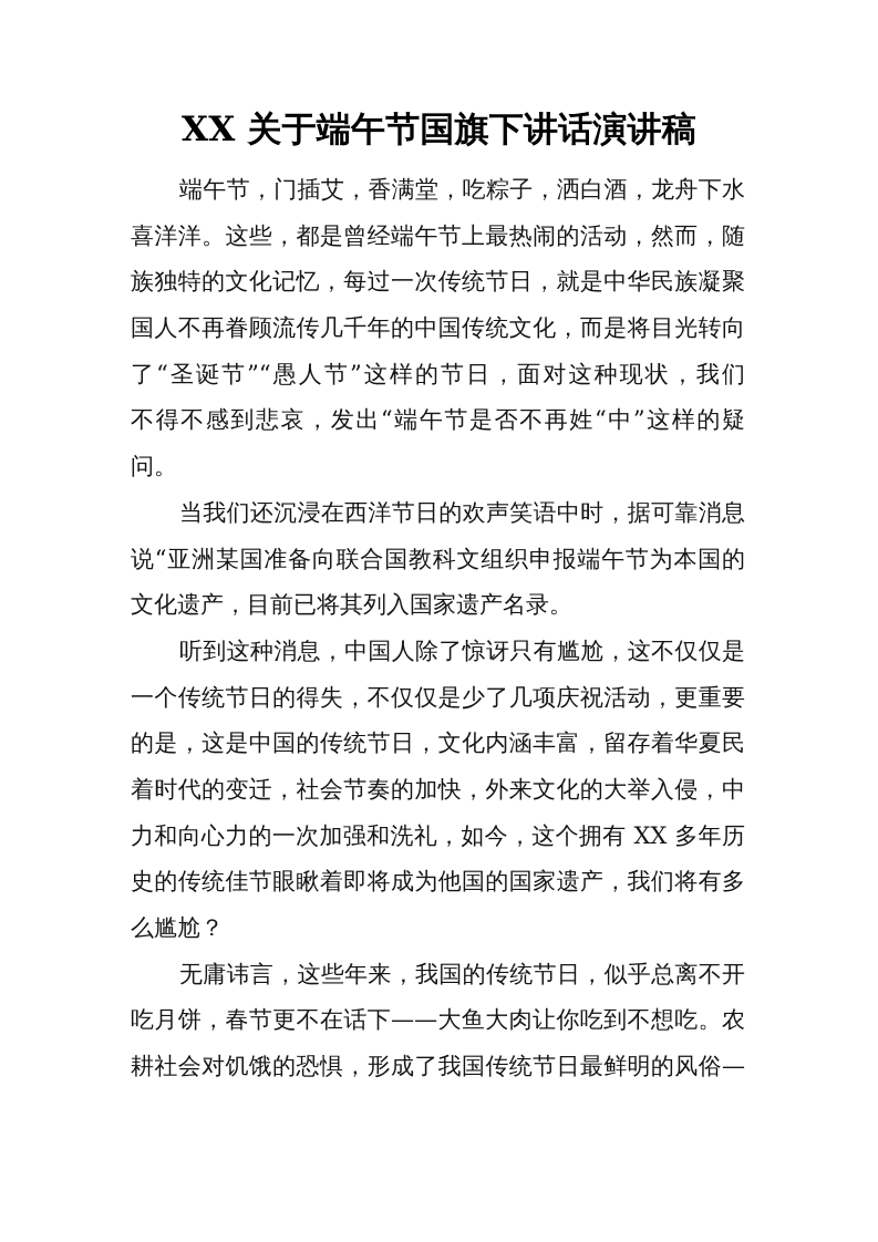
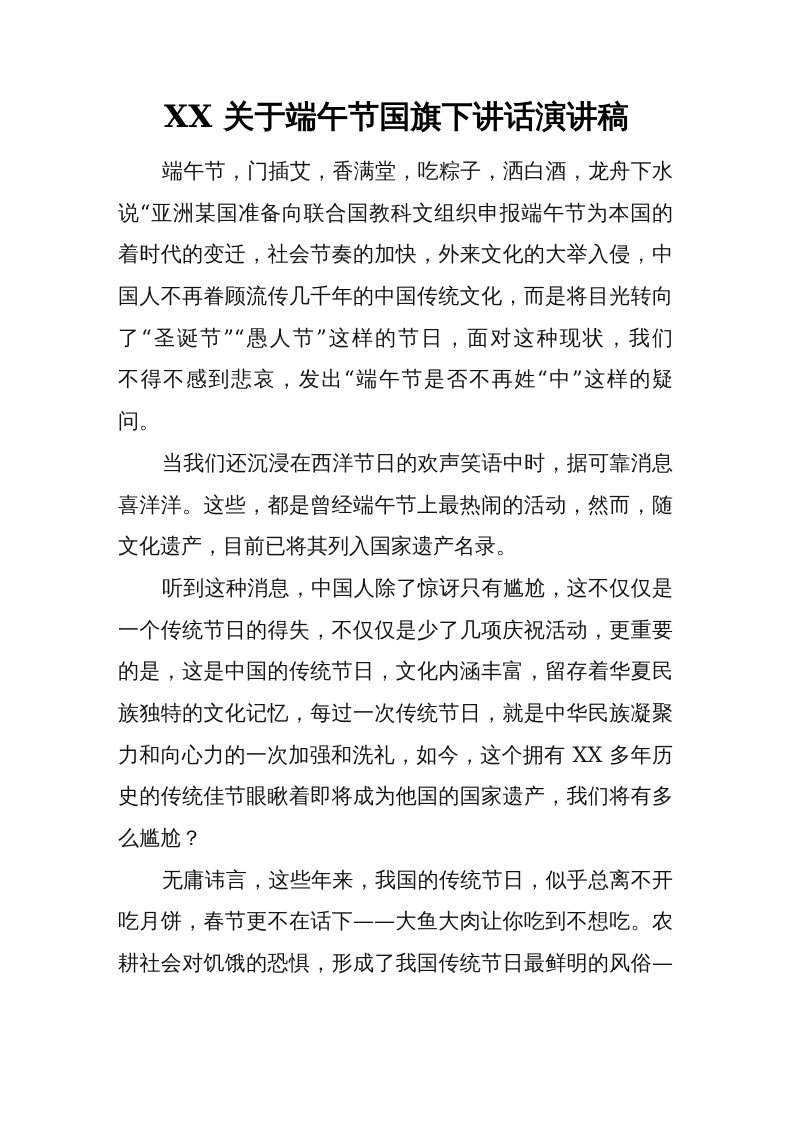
  XX 关于端午节国旗下讲话演讲稿
  端午节，门插艾，香满堂，吃粽子，洒白酒，龙舟下水
- 喜洋洋。这些，都是曾经端午节上最热闹的活动，然而，随
+ 说“亚洲某国准备向联合国教科文组织申报端午节为本国的
- 族独特的文化记忆，每过一次传统节日，就是中华民族凝聚
+ 着时代的变迁，社会节奏的加快，外来文化的大举入侵，中
  国人不再眷顾流传几千年的中国传统文化，而是将目光转向
  了“圣诞节”“愚人节”这样的节日，面对这种现状，我们
  不得不感到悲哀，发出“端午节是否不再姓“中”这样的疑
  问。
  当我们还沉浸在西洋节日的欢声笑语中时，据可靠消息
- 说“亚洲某国准备向联合国教科文组织申报端午节为本国的
+ 喜洋洋。这些，都是曾经端午节上最热闹的活动，然而，随
  文化遗产，目前已将其列入国家遗产名录。
  听到这种消息，中国人除了惊讶只有尴尬，这不仅仅是
  一个传统节日的得失，不仅仅是少了几项庆祝活动，更重要
  的是，这是中国的传统节日，文化内涵丰富，留存着华夏民
- 着时代的变迁，社会节奏的加快，外来文化的大举入侵，中
+ 族独特的文化记忆，每过一次传统节日，就是中华民族凝聚
  力和向心力的一次加强和洗礼，如今，这个拥有 XX 多年历
  史的传统佳节眼瞅着即将成为他国的国家遗产，我们将有多
  么尴尬？
  无庸讳言，这些年来，我国的传统节日，似乎总离不开
  吃月饼，春节更不在话下——大鱼大肉让你吃到不想吃。农
  耕社会对饥饿的恐惧，形成了我国传统节日最鲜明的风俗—
